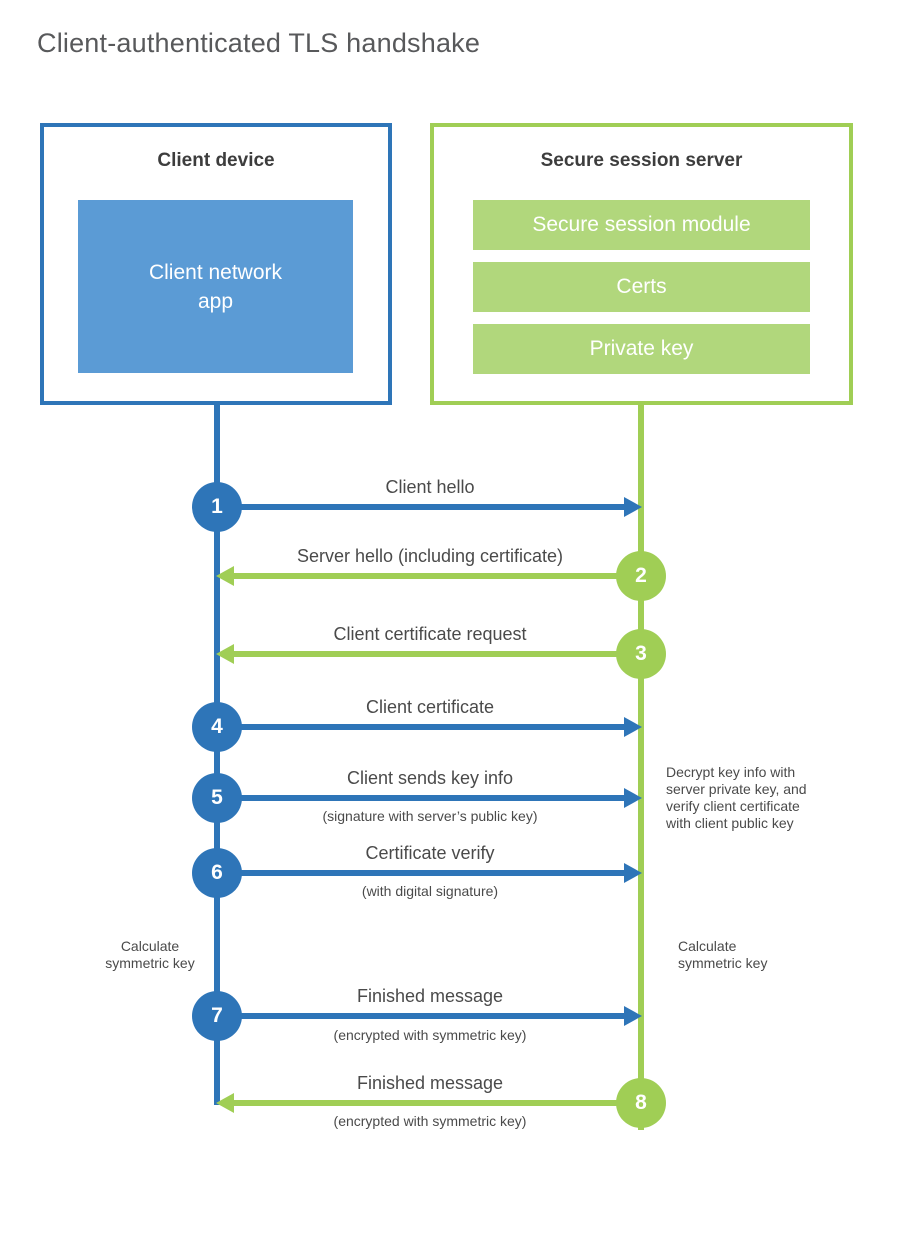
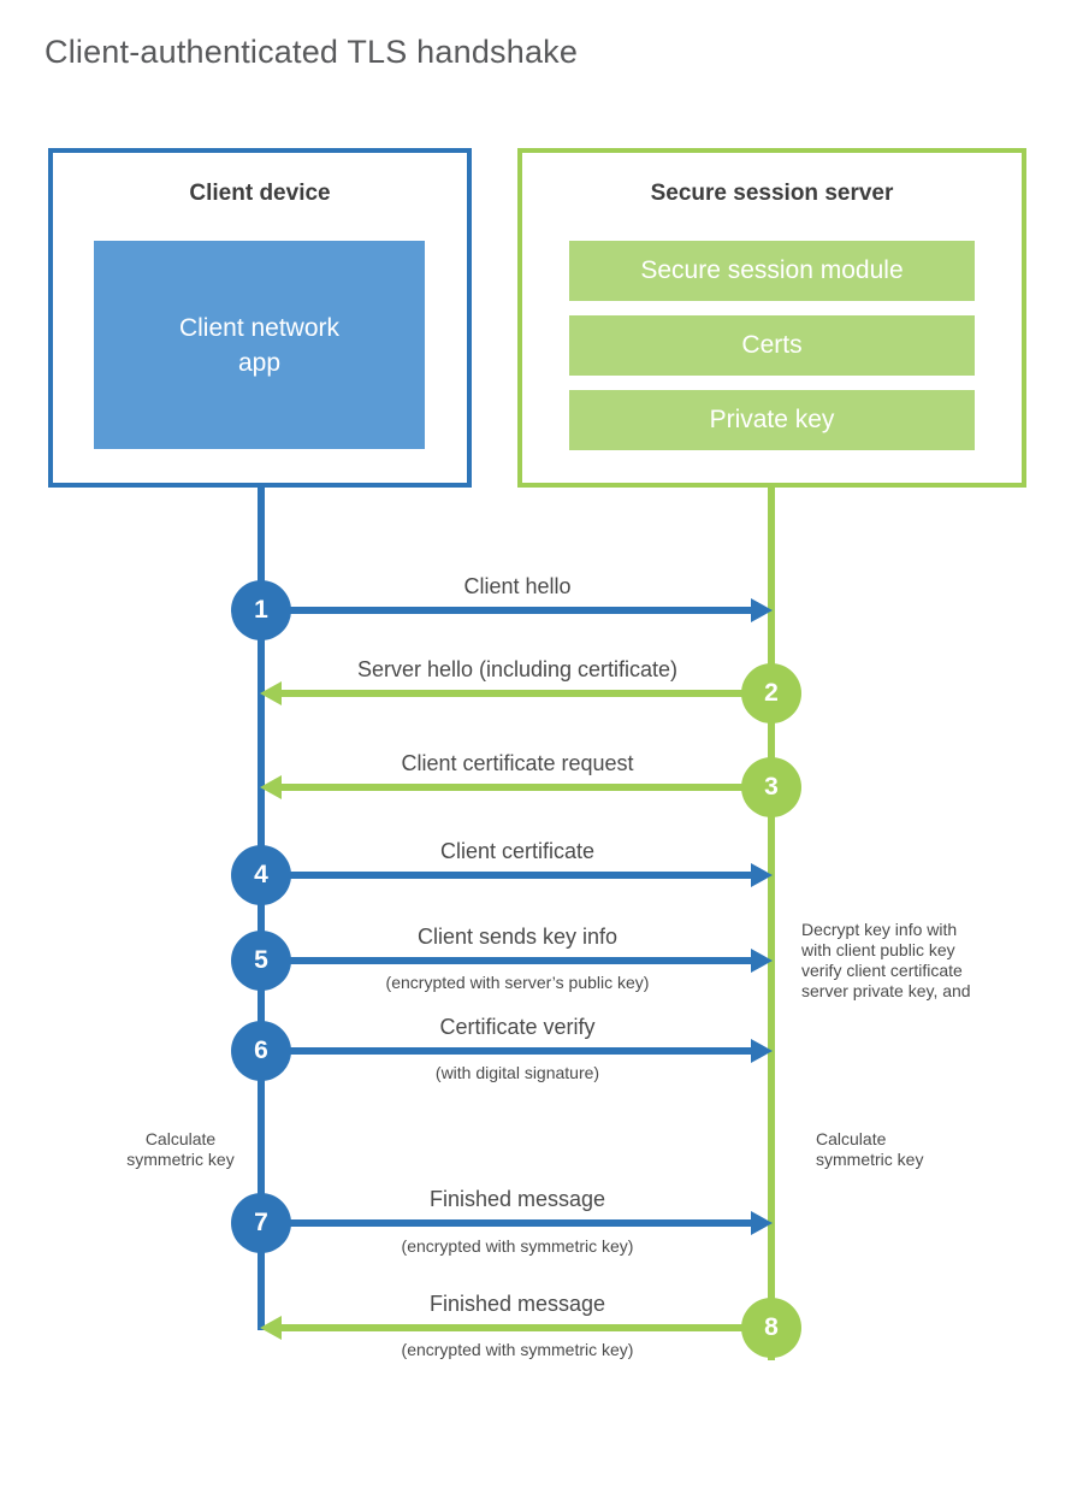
  Client-authenticated TLS handshake
  Client device
  Client network
  app
  Secure session server
  Secure session module
  Certs
  Private key
  Client hello
  1
  Server hello (including certificate)
  2
  Client certificate request
  3
  Client certificate
  4
  Client sends key info
  5
- (signature with server’s public key)
+ (encrypted with server’s public key)
  Certificate verify
  6
  (with digital signature)
  Finished message
  7
  (encrypted with symmetric key)
  Finished message
  8
  (encrypted with symmetric key)
  Decrypt key info with
- server private key, and
+ with client public key
  verify client certificate
- with client public key
+ server private key, and
  Calculate
  symmetric key
  Calculate
  symmetric key
